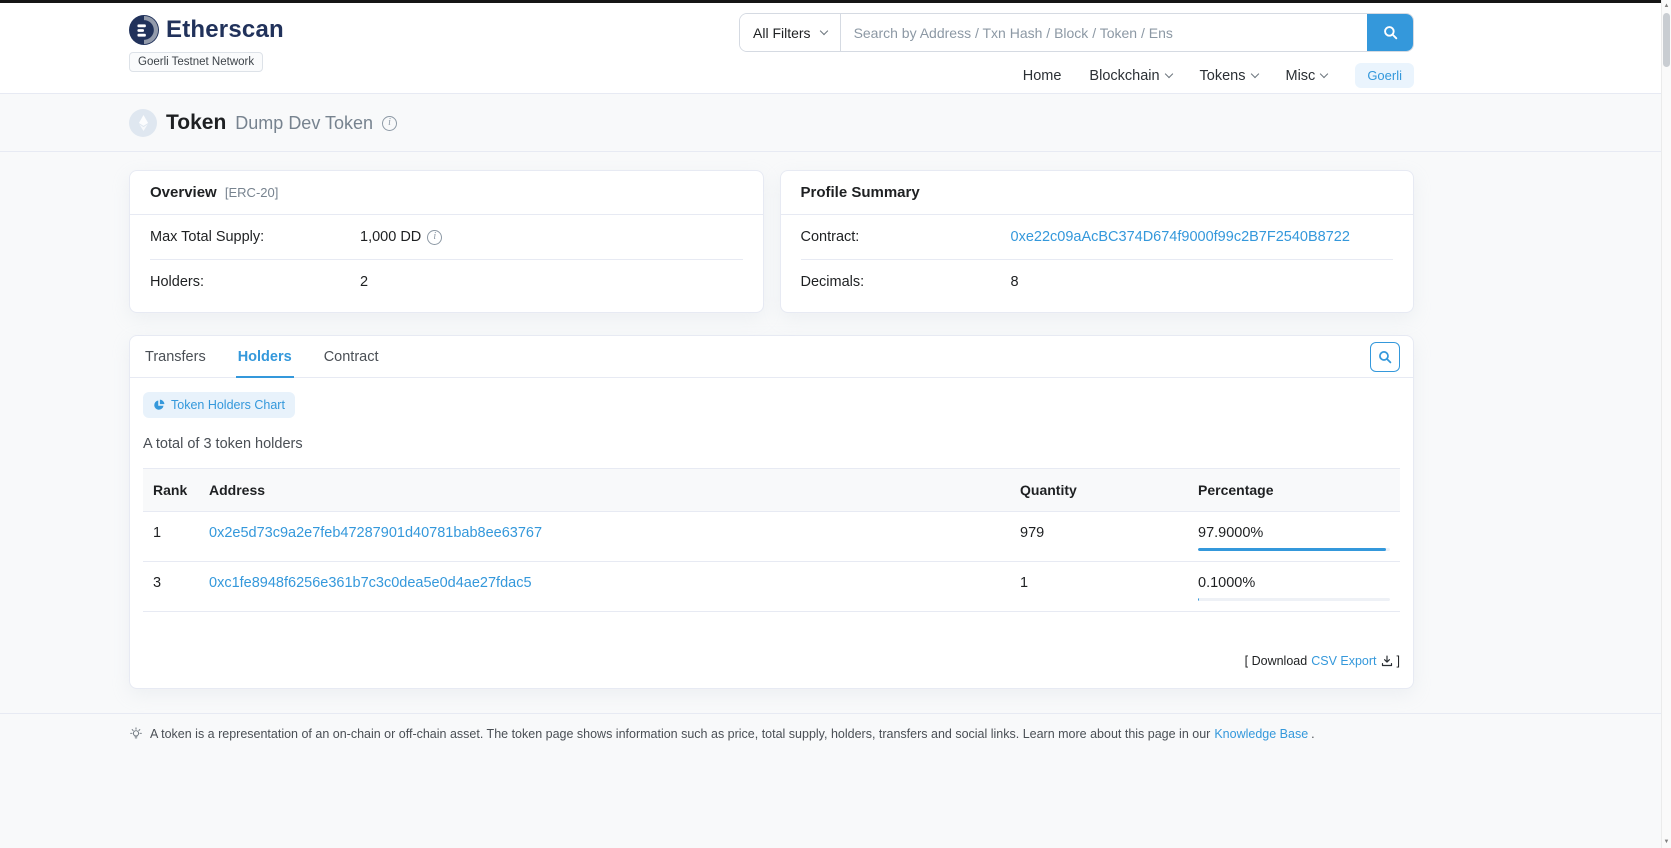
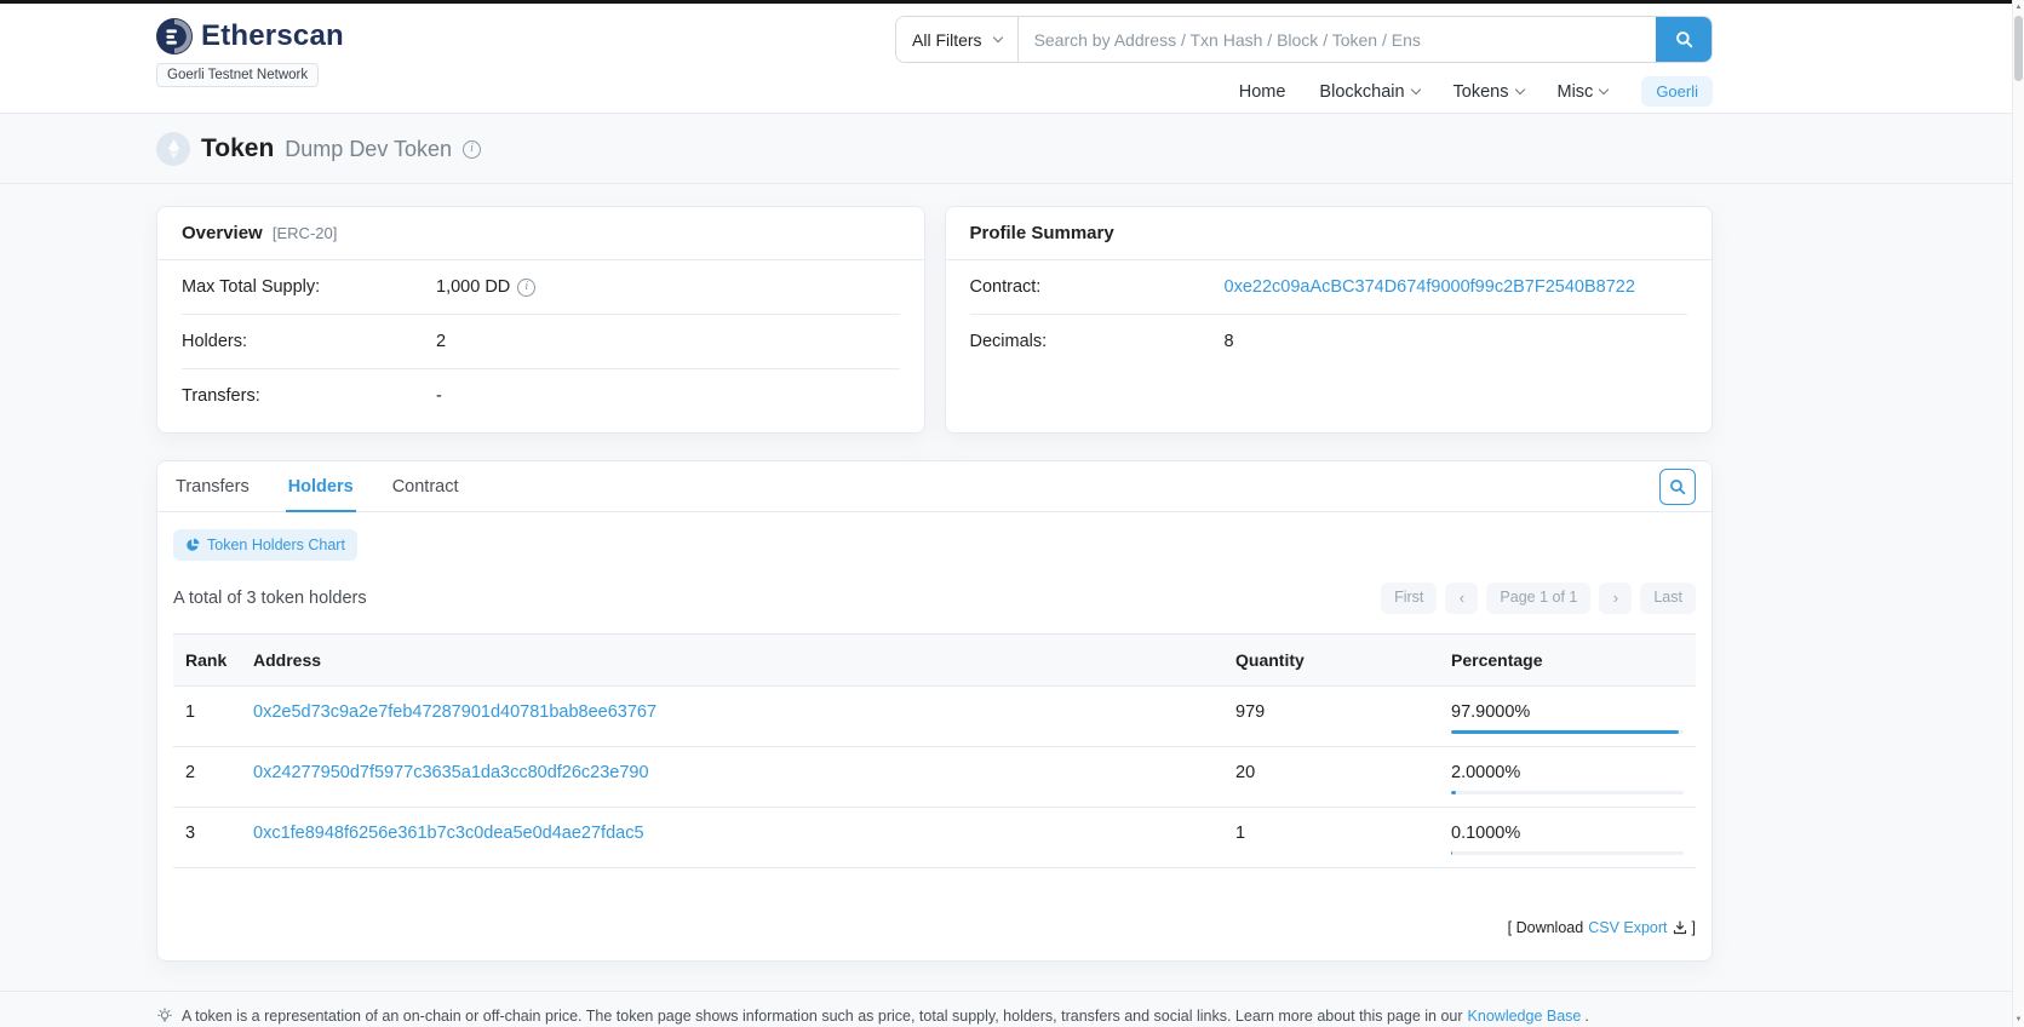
  Etherscan
  Goerli Testnet Network
  All Filters
  Search by Address / Txn Hash / Block / Token / Ens
  Home
  Blockchain
  Tokens
  Misc
  Goerli
  Token
  Dump Dev Token
  i
  Overview [ERC-20]
  Max Total Supply:
  1,000 DD
  i
  Holders:
  2
+ Transfers:
+ -
  Profile Summary
  Contract:
  0xe22c09aAcBC374D674f9000f99c2B7F2540B8722
  Decimals:
  8
  Transfers
  Holders
  Contract
  Token Holders Chart
  A total of 3 token holders
+ First
+ ‹
+ Page 1 of 1
+ ›
+ Last
  Rank	Address	Quantity	Percentage
  1	0x2e5d73c9a2e7feb47287901d40781bab8ee63767	979	97.9000%
+ 2	0x24277950d7f5977c3635a1da3cc80df26c23e790	20	2.0000%
  3	0xc1fe8948f6256e361b7c3c0dea5e0d4ae27fdac5	1	0.1000%
  [ Download
  CSV Export
  ]
- A token is a representation of an on-chain or off-chain asset. The token page shows information such as price, total supply, holders, transfers and social links. Learn more about this page in our
+ A token is a representation of an on-chain or off-chain price. The token page shows information such as price, total supply, holders, transfers and social links. Learn more about this page in our
  Knowledge Base
  .
